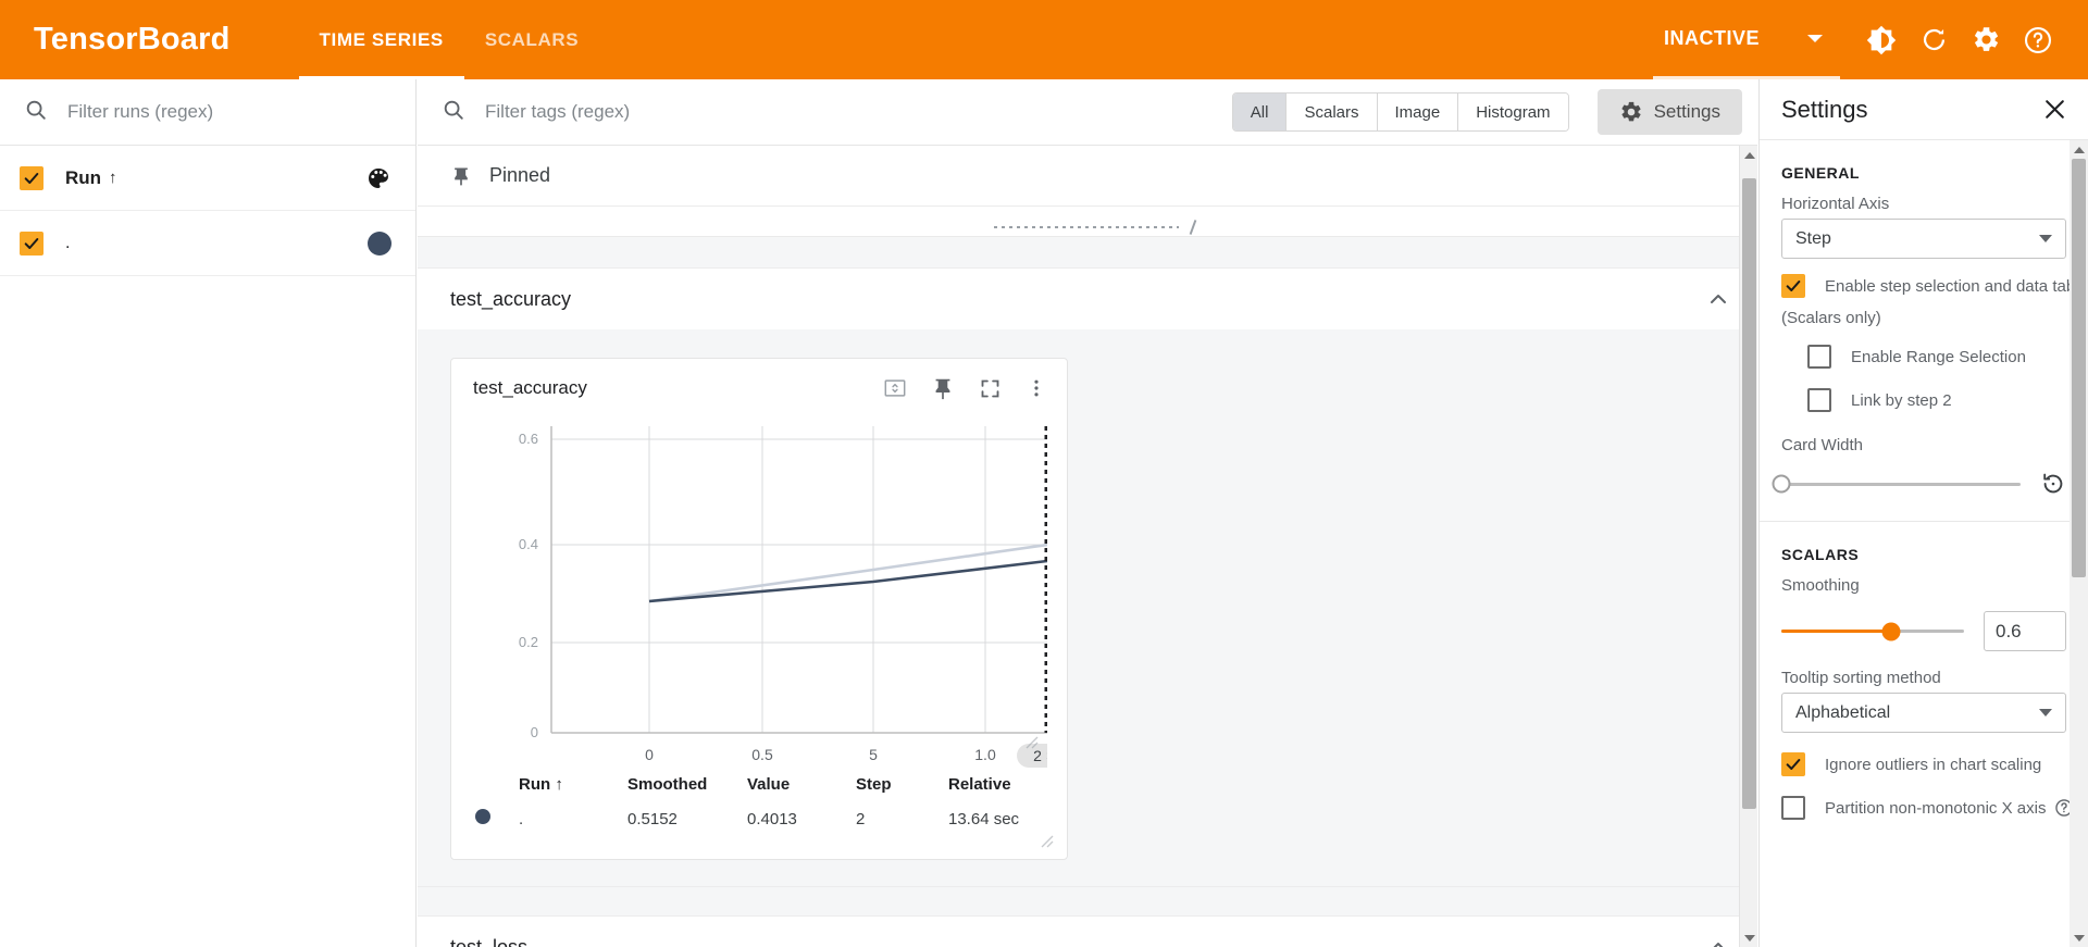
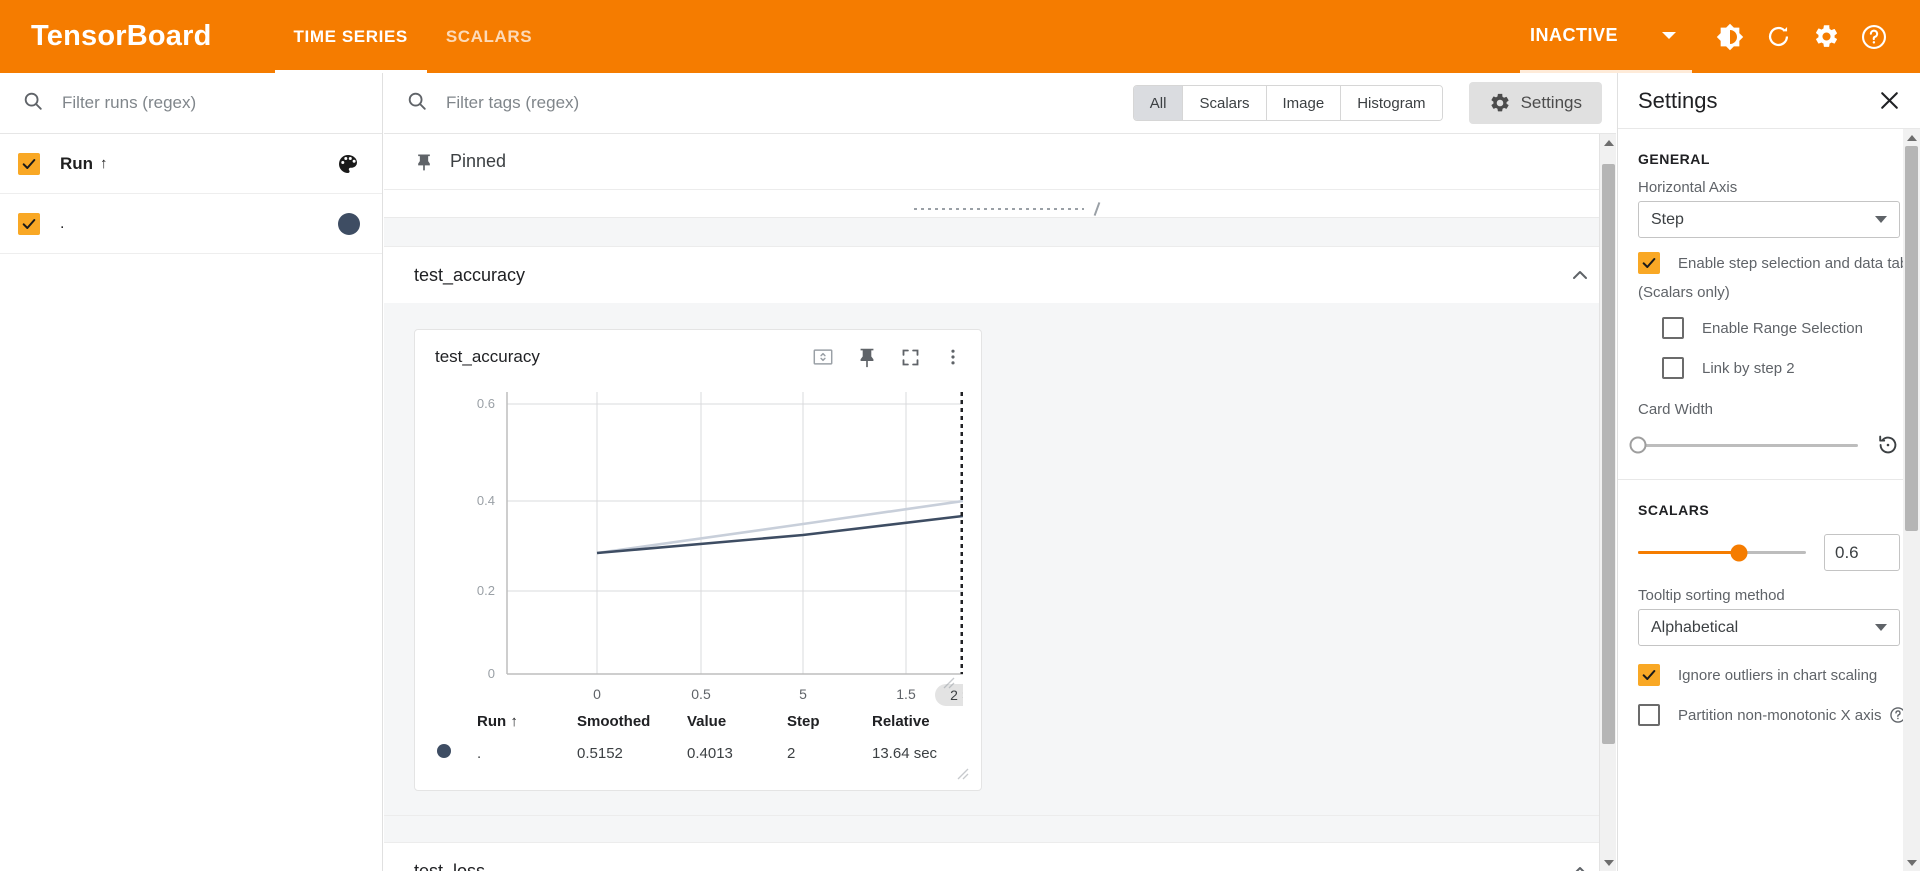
  TensorBoard
  TIME SERIES
  SCALARS
  INACTIVE
  Filter runs (regex)
  Run
  ↑
  .
  Filter tags (regex)
  All
  Scalars
  Image
  Histogram
  Settings
  Pinned
  test_accuracy
  test_accuracy
  0.6
  0.4
  0.2
  0
  0
  0.5
  5
- 1.0
+ 1.5
  	Run ↑	Smoothed	Value	Step	Relative
  	.	0.5152	0.4013	2	13.64 sec
  Settings
  GENERAL
  Horizontal Axis
  Step
  Enable step selection and data ta
  (Scalars only)
  Enable Range Selection
  Link by step 2
  Card Width
  SCALARS
- Smoothing
  0.6
  Tooltip sorting method
  Alphabetical
  Ignore outliers in chart scaling
  Partition non-monotonic X axis
